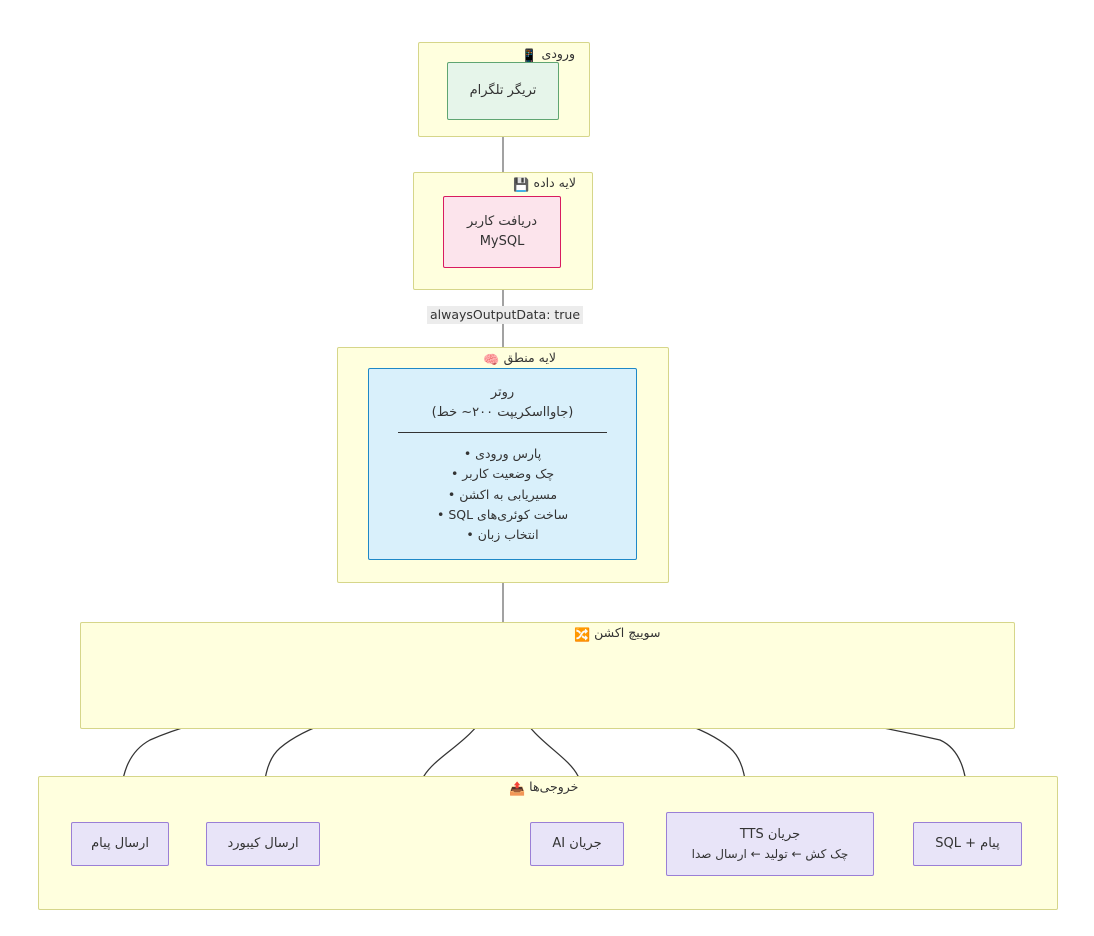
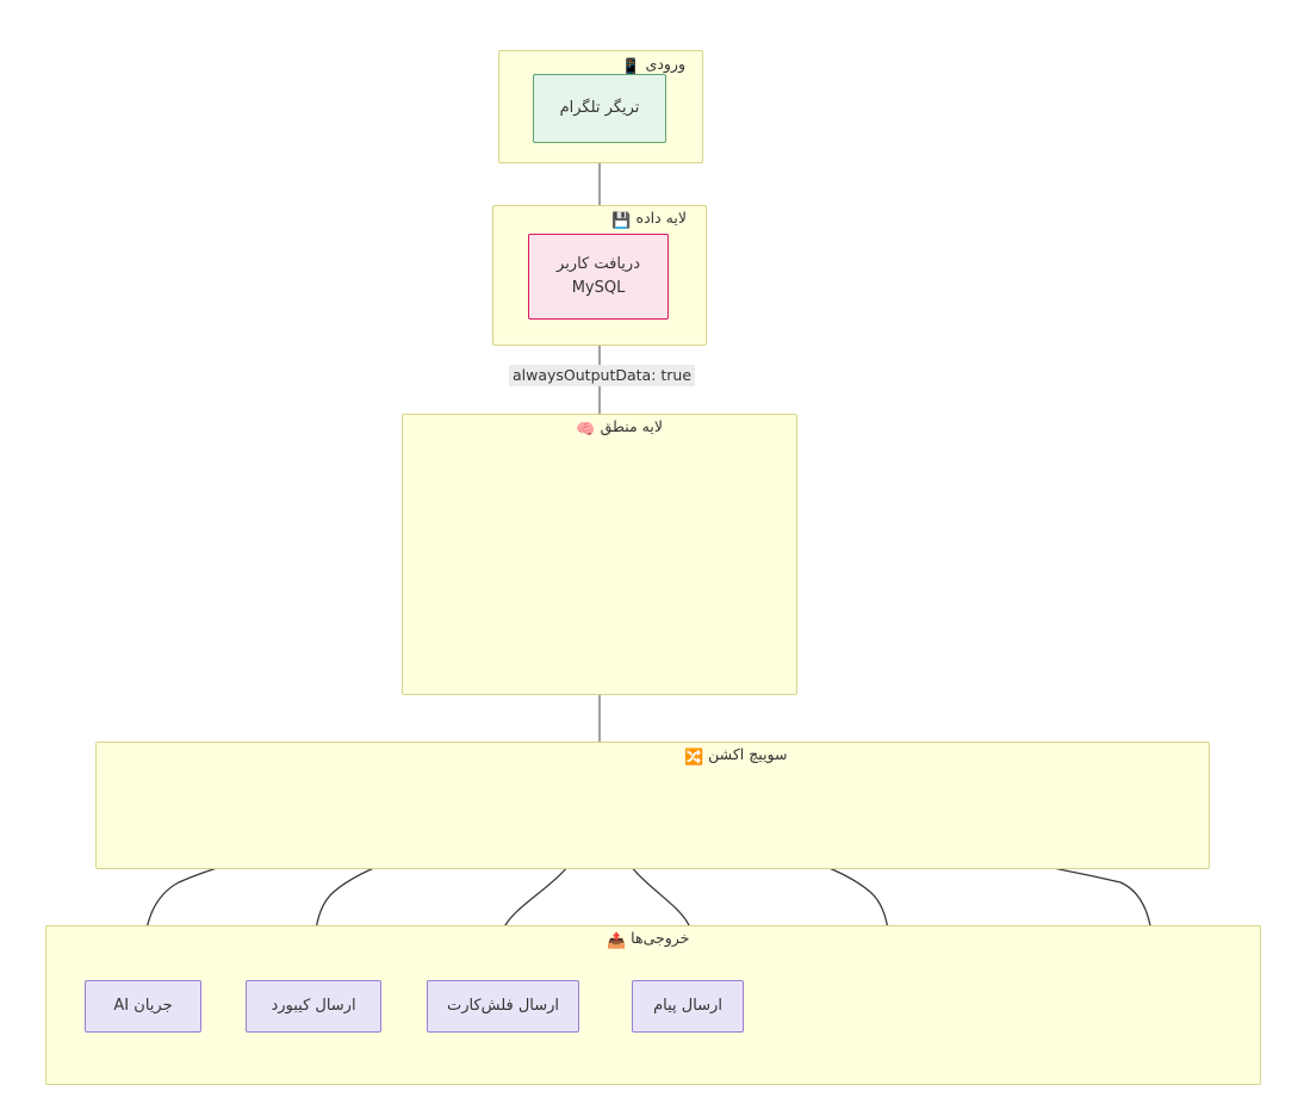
  ورودی 📱
  تریگر تلگرام
  لایه داده 💾
  دریافت کاربر
  MySQL
  alwaysOutputData: true
  لایه منطق 🧠
- روتر
- (جاوااسکریپت ۲۰۰~ خط)
- پارس ورودی •
- چک وضعیت کاربر •
- مسیریابی به اکشن •
- ساخت کوئری‌های SQL •
- انتخاب زبان •
  سوییچ اکشن 🔀
  خروجی‌ها 📤
- ارسال پیام
+ جریان AI
  ارسال کیبورد
+ ارسال فلش‌کارت
- جریان AI
+ ارسال پیام
- جریان TTS
- چک کش ← تولید ← ارسال صدا
- پیام + SQL
